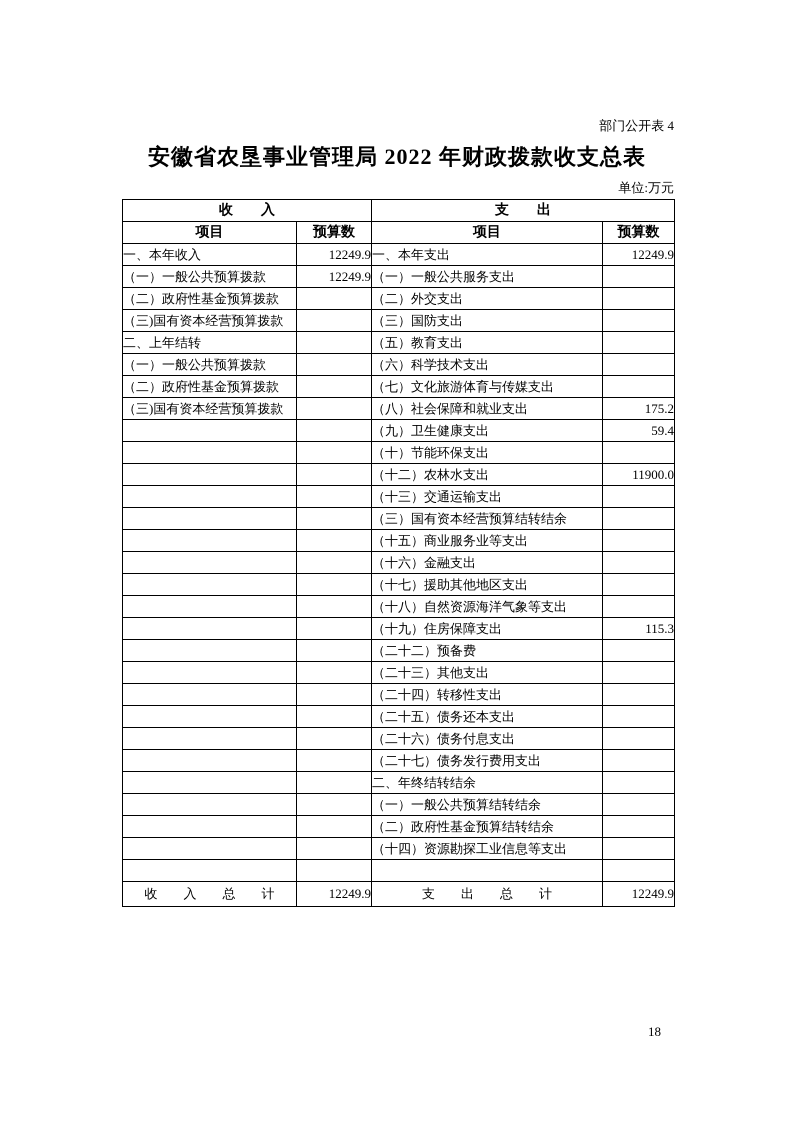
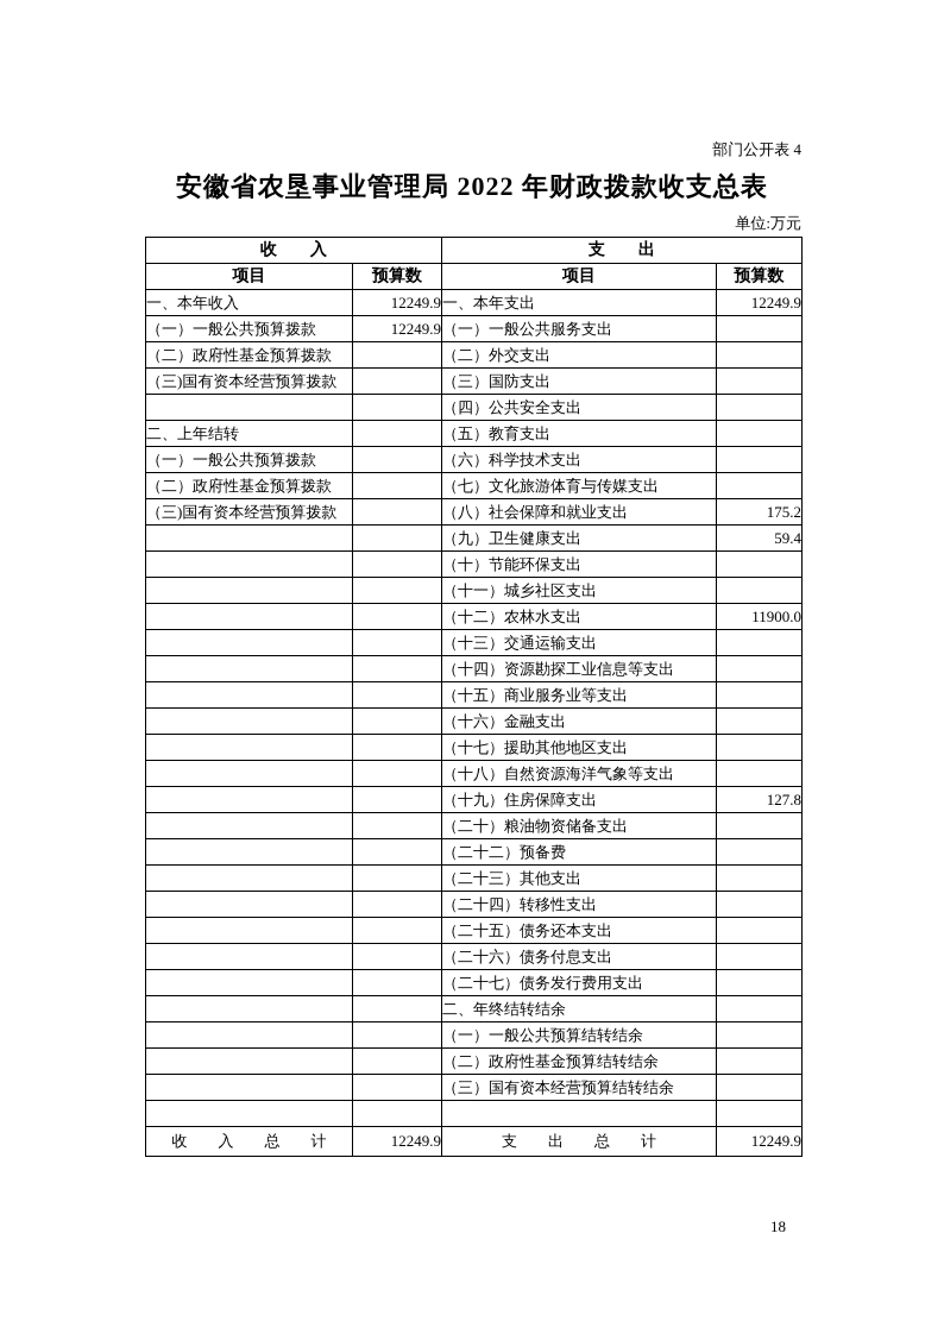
  部门公开表 4
  安徽省农垦事业管理局 2022 年财政拨款收支总表
  单位:万元
  收 入	支 出
  项目	预算数	项目	预算数
  一、本年收入	12249.9	一、本年支出	12249.9
  （一）一般公共预算拨款	12249.9	（一）一般公共服务支出
  （二）政府性基金预算拨款		（二）外交支出
  （三)国有资本经营预算拨款		（三）国防支出
+ 		（四）公共安全支出
  二、上年结转		（五）教育支出
  （一）一般公共预算拨款		（六）科学技术支出
  （二）政府性基金预算拨款		（七）文化旅游体育与传媒支出
  （三)国有资本经营预算拨款		（八）社会保障和就业支出	175.2
  		（九）卫生健康支出	59.4
  		（十）节能环保支出
+ 		（十一）城乡社区支出
  		（十二）农林水支出	11900.0
  		（十三）交通运输支出
- 		（三）国有资本经营预算结转结余
+ 		（十四）资源勘探工业信息等支出
  		（十五）商业服务业等支出
  		（十六）金融支出
  		（十七）援助其他地区支出
  		（十八）自然资源海洋气象等支出
- 		（十九）住房保障支出	115.3
+ 		（十九）住房保障支出	127.8
+ 		（二十）粮油物资储备支出
  		（二十二）预备费
  		（二十三）其他支出
  		（二十四）转移性支出
  		（二十五）债务还本支出
  		（二十六）债务付息支出
  		（二十七）债务发行费用支出
  		二、年终结转结余
  		（一）一般公共预算结转结余
  		（二）政府性基金预算结转结余
- 		（十四）资源勘探工业信息等支出
+ 		（三）国有资本经营预算结转结余
  收 入 总 计	12249.9	支 出 总 计	12249.9
  18
